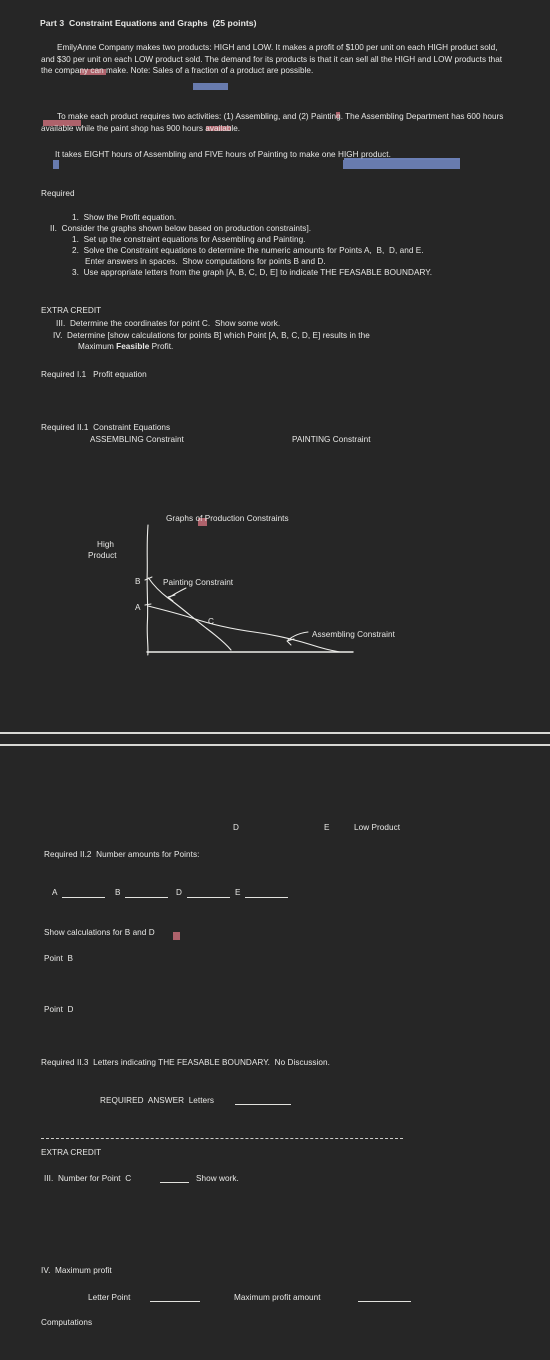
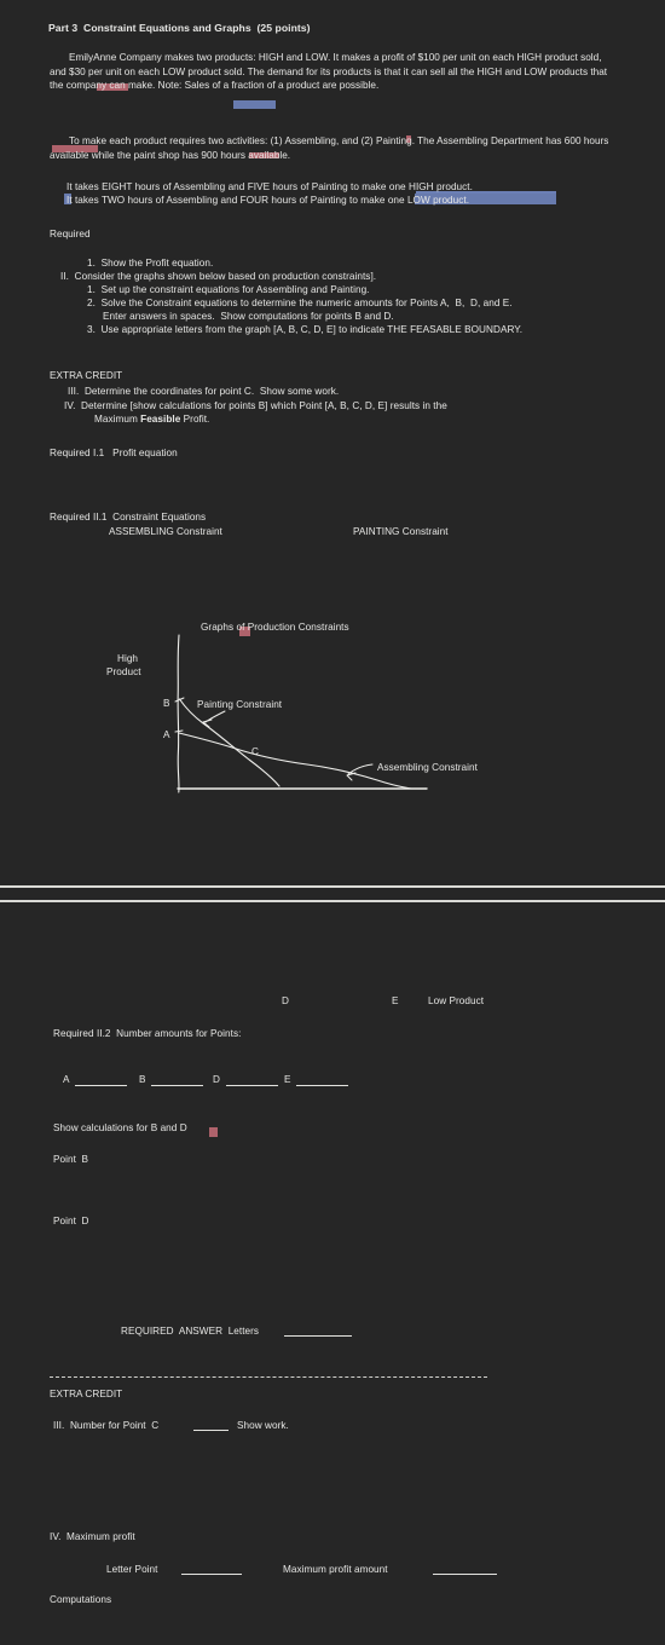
  Part 3 Constraint Equations and Graphs (25 points)
  EmilyAnne Company makes two products: HIGH and LOW. It makes a profit of $100 per unit on each HIGH product sold, and $30 per unit on each LOW product sold. The demand for its products is that it can sell all the HIGH and LOW products that the company can make. Note: Sales of a fraction of a product are possible.
  To make each product requires two activities: (1) Assembling, and (2) Painting. The Assembling Department has 600 hours available while the paint shop has 900 hours available.
  It takes EIGHT hours of Assembling and FIVE hours of Painting to make one HIGH product.
+ It takes TWO hours of Assembling and FOUR hours of Painting to make one LOW product.
  Required
  1. Show the Profit equation.
  II. Consider the graphs shown below based on production constraints].
  1. Set up the constraint equations for Assembling and Painting.
  2. Solve the Constraint equations to determine the numeric amounts for Points A, B, D, and E.
  Enter answers in spaces. Show computations for points B and D.
  3. Use appropriate letters from the graph [A, B, C, D, E] to indicate THE FEASABLE BOUNDARY.
  EXTRA CREDIT
  III. Determine the coordinates for point C. Show some work.
  IV. Determine [show calculations for points B] which Point [A, B, C, D, E] results in the
  Maximum Feasible Profit.
  Required I.1 Profit equation
  Required II.1 Constraint Equations
  ASSEMBLING Constraint
  PAINTING Constraint
  Graphs of Production Constraints
  High
  Product
  B
  A
  C
  Painting Constraint
  Assembling Constraint
  D
  E
  Low Product
  Required II.2 Number amounts for Points:
  A
  B
  D
  E
  Show calculations for B and D
  Point B
  Point D
- Required II.3 Letters indicating THE FEASABLE BOUNDARY. No Discussion.
  REQUIRED ANSWER Letters
  EXTRA CREDIT
  III. Number for Point C
  Show work.
  IV. Maximum profit
  Letter Point
  Maximum profit amount
  Computations
